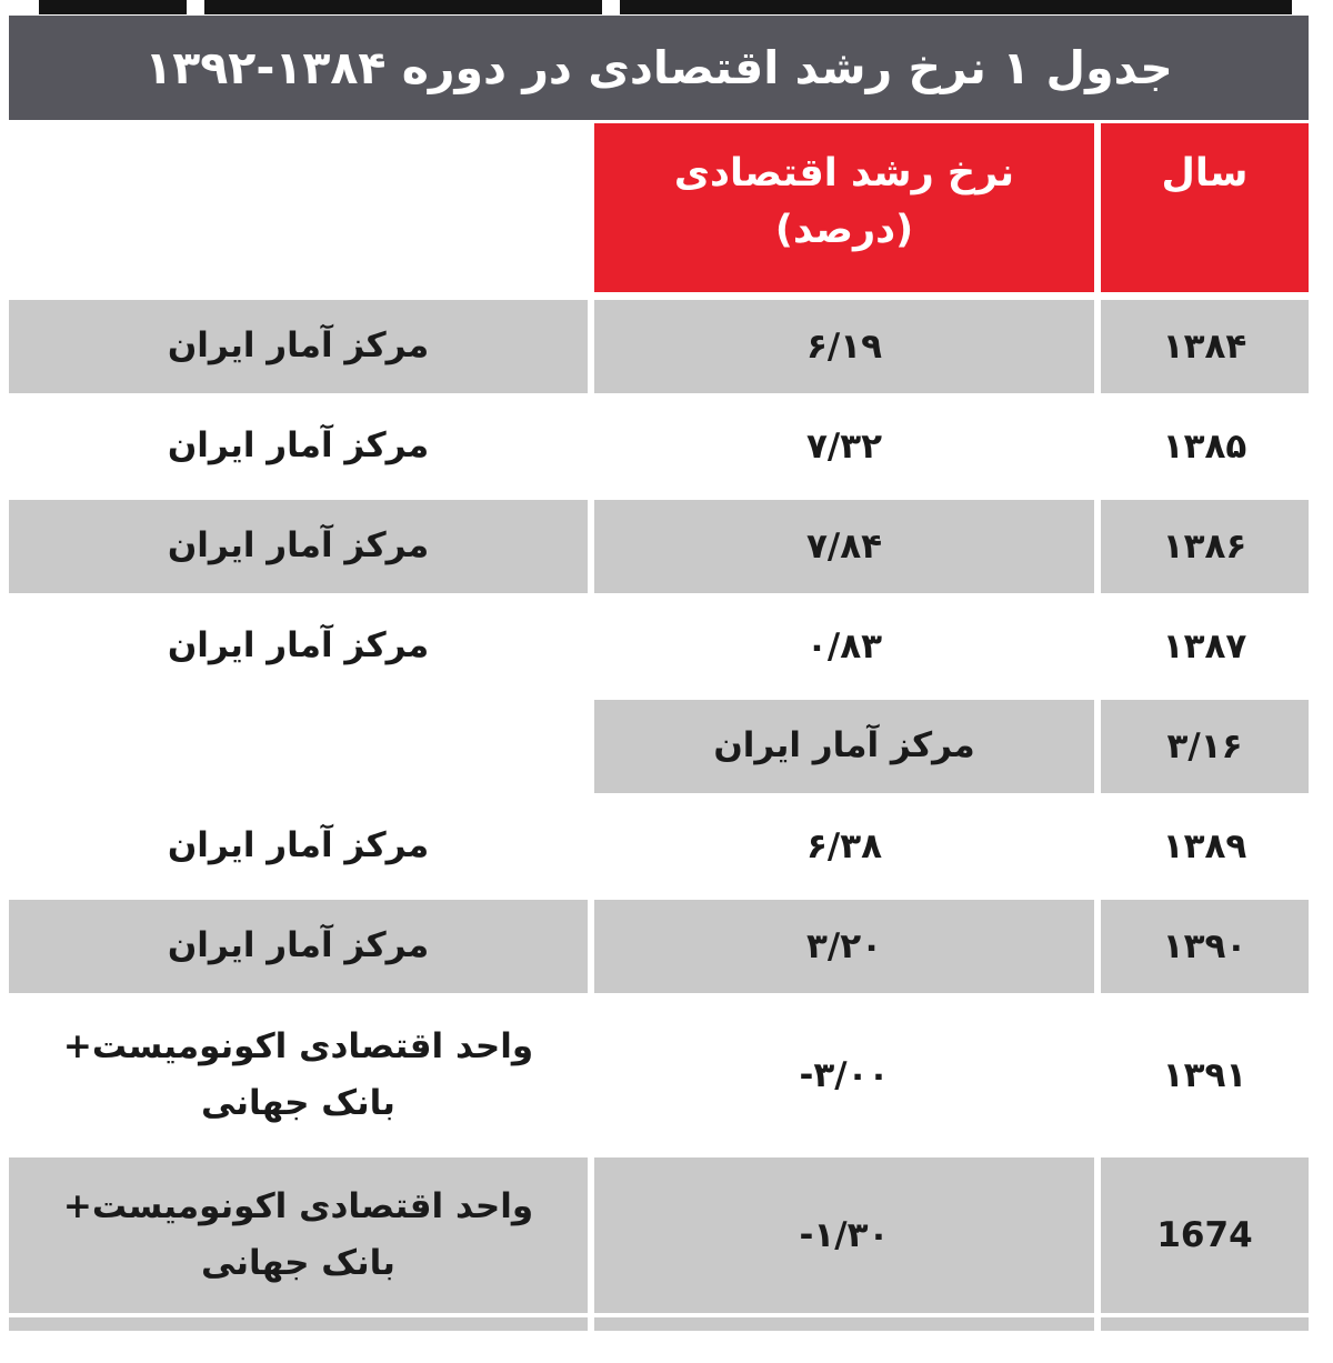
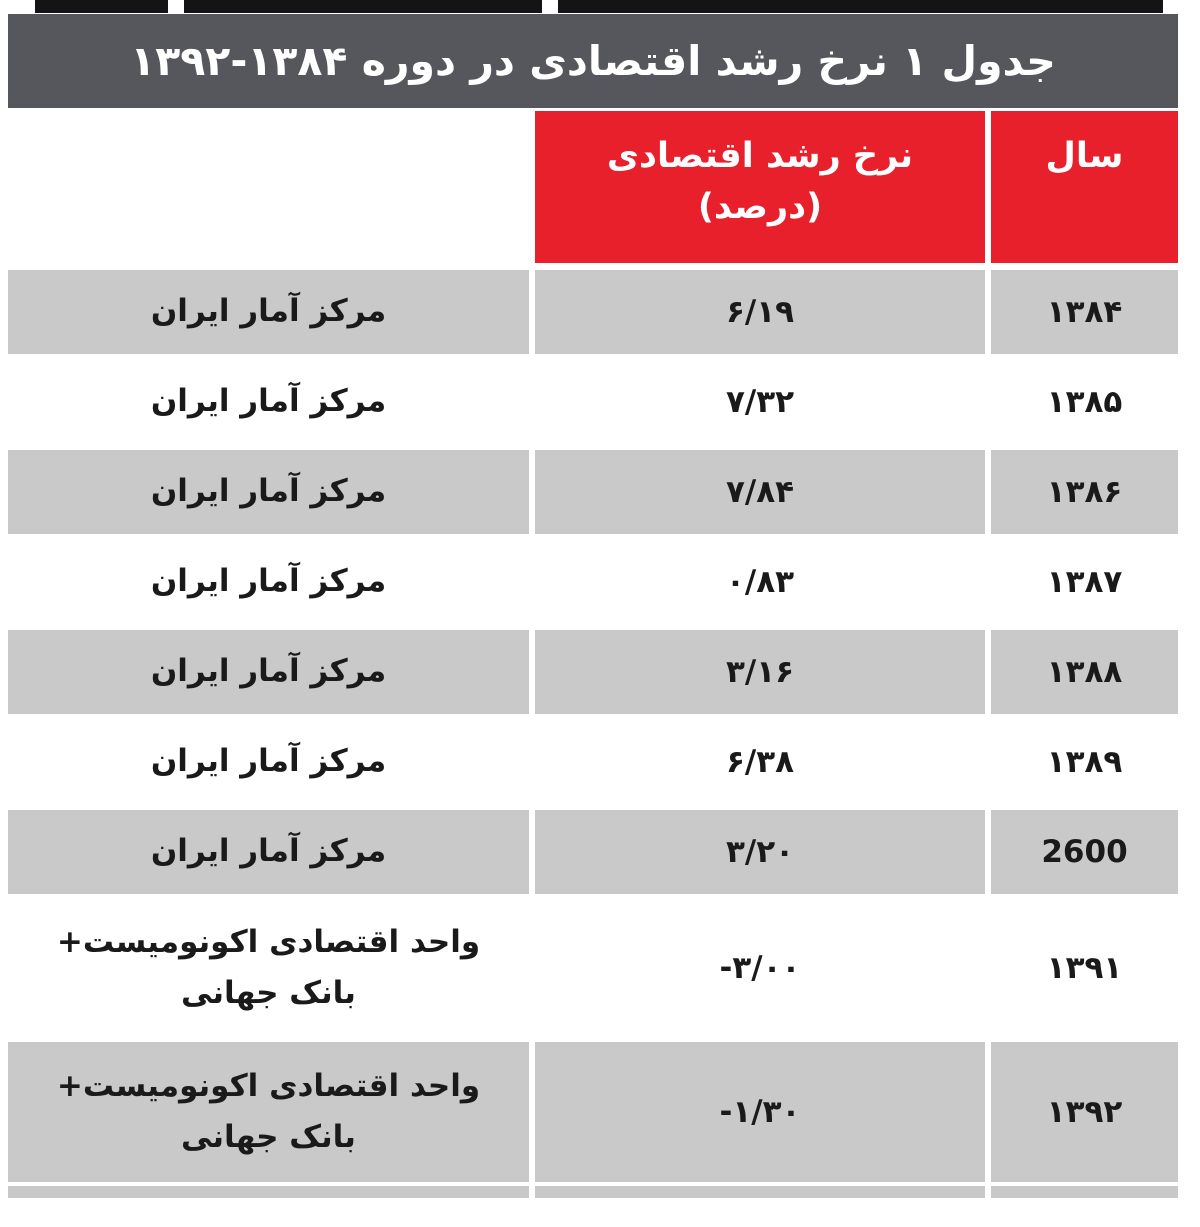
  جدول ۱ نرخ رشد اقتصادی در دوره ۱۳۸۴‏-۱۳۹۲
  سال
  نرخ رشد اقتصادی
  (درصد)
  ۱۳۸۴
  ۶/۱۹
  مرکز آمار ایران
  ۱۳۸۵
  ۷/۳۲
  مرکز آمار ایران
  ۱۳۸۶
  ۷/۸۴
  مرکز آمار ایران
  ۱۳۸۷
  ۰/۸۳
  مرکز آمار ایران
+ ۱۳۸۸
  ۳/۱۶
  مرکز آمار ایران
  ۱۳۸۹
  ۶/۳۸
  مرکز آمار ایران
- ۱۳۹۰
+ 2600
  ۳/۲۰
  مرکز آمار ایران
  ۱۳۹۱
  -۳/۰۰
  واحد اقتصادی اکونومیست+
  بانک جهانی
- 1674
+ ۱۳۹۲
  -۱/۳۰
  واحد اقتصادی اکونومیست+
  بانک جهانی
